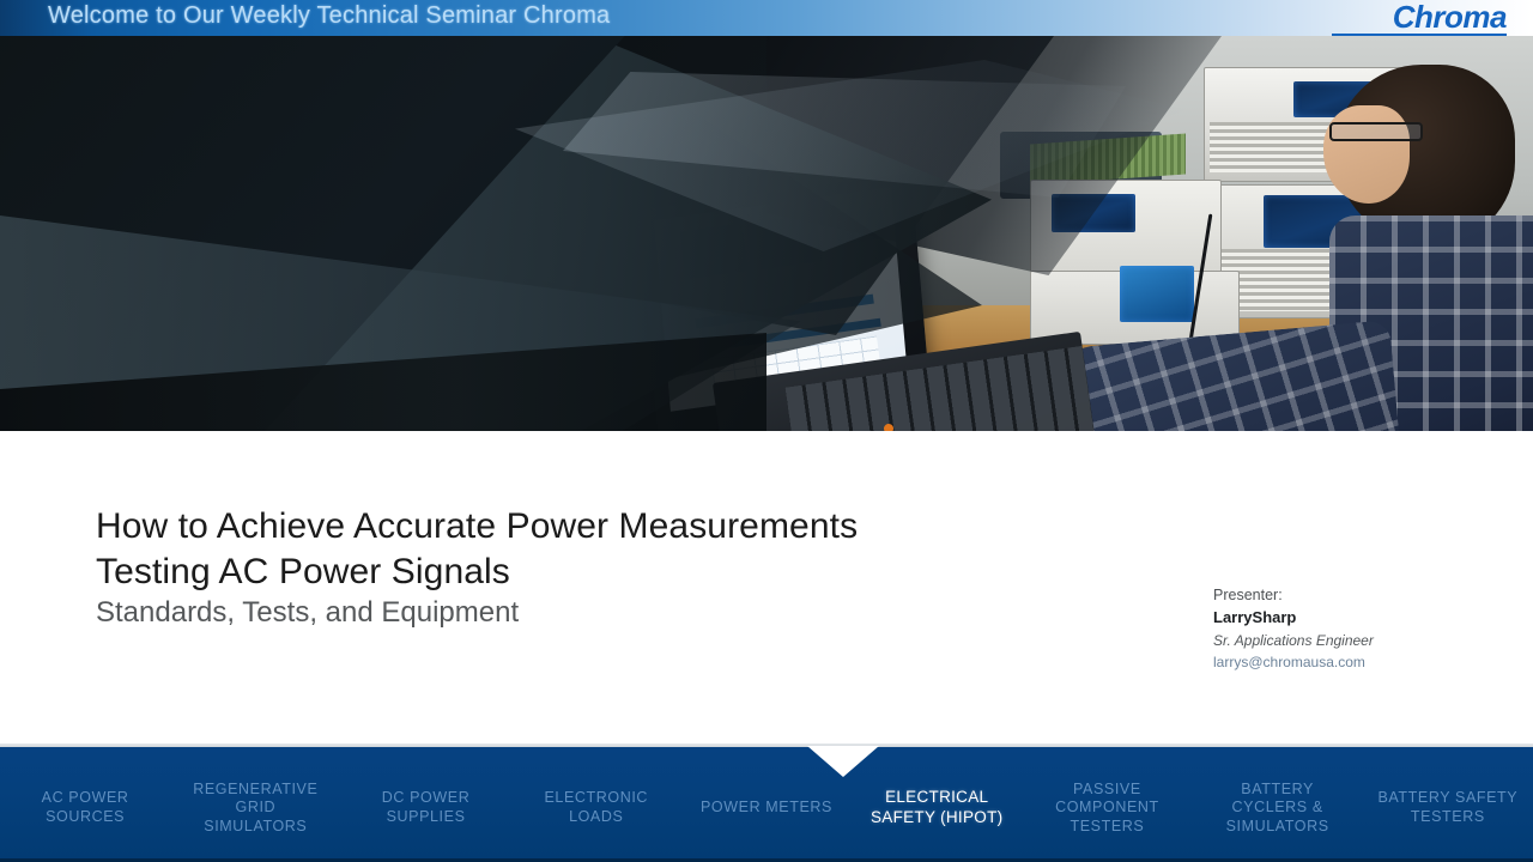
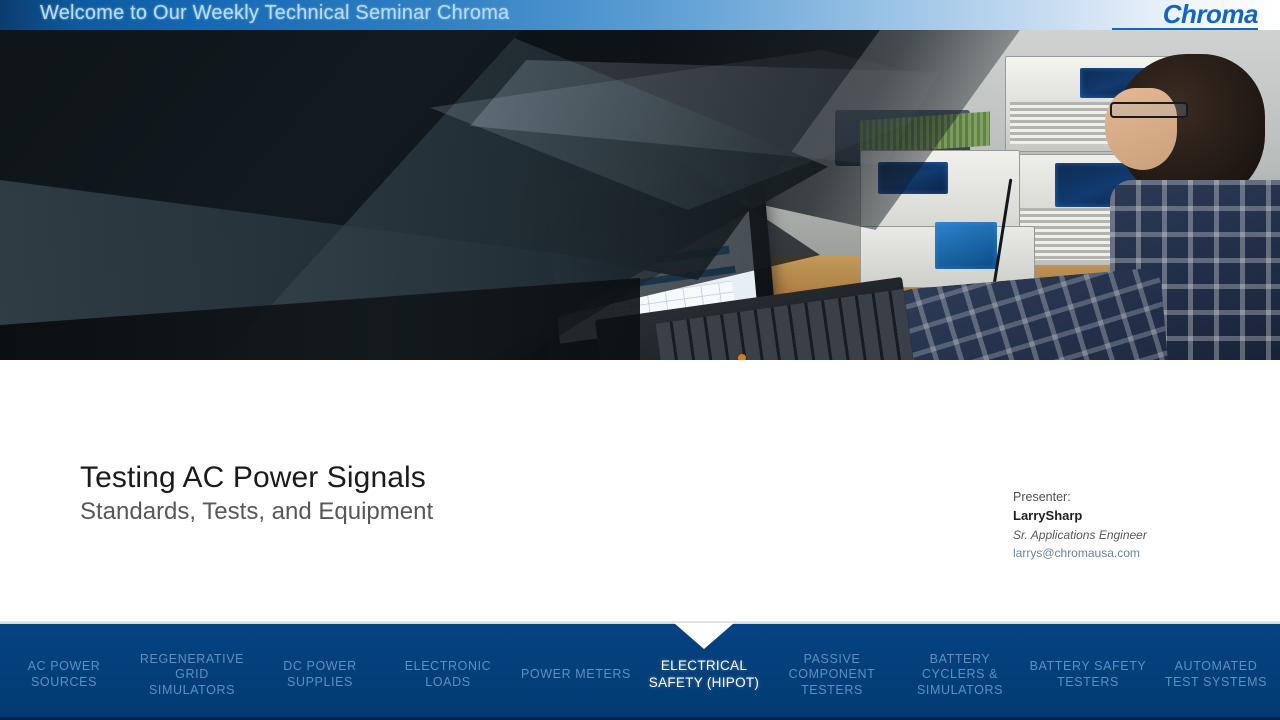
  Welcome to Our Weekly Technical Seminar Chroma
  Chroma
- How to Achieve Accurate Power Measurements
  Testing AC Power Signals
  Standards, Tests, and Equipment
  Presenter:
  LarrySharp
  Sr. Applications Engineer
  larrys@chromausa.com
  AC POWER
  SOURCES
  REGENERATIVE
  GRID
  SIMULATORS
  DC POWER
  SUPPLIES
  ELECTRONIC
  LOADS
  POWER METERS
  ELECTRICAL
  SAFETY (HIPOT)
  PASSIVE
  COMPONENT
  TESTERS
  BATTERY
  CYCLERS &
  SIMULATORS
  BATTERY SAFETY
  TESTERS
+ AUTOMATED
+ TEST SYSTEMS
